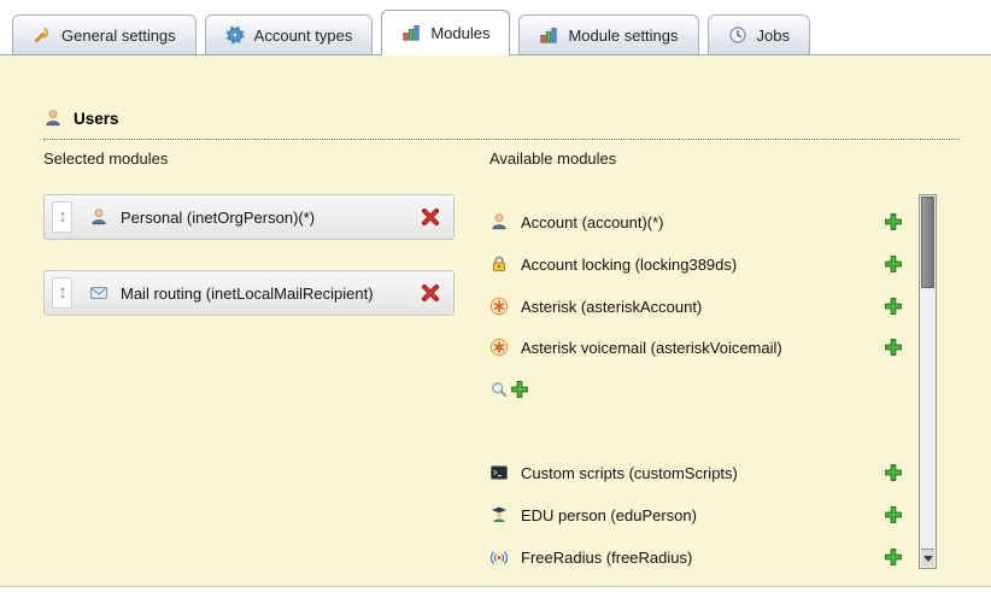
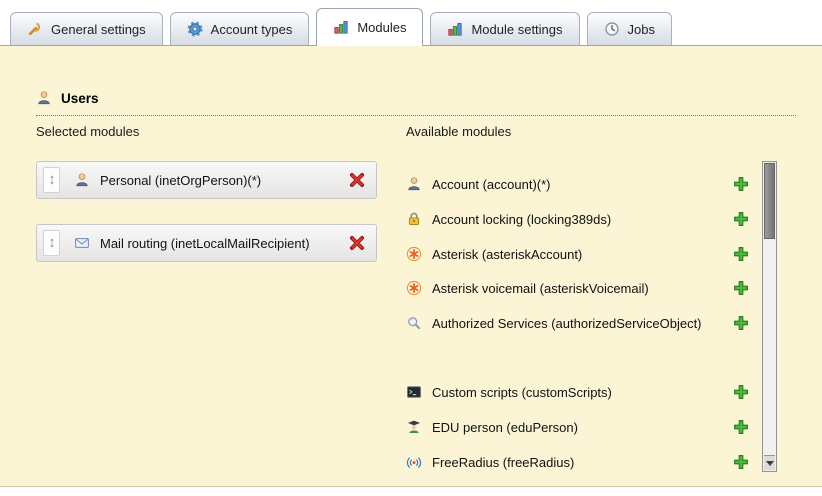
  General settings
  Account types
  Modules
  Module settings
  Jobs
  Users
  Selected modules
  Available modules
  Personal (inetOrgPerson)(*)
  Mail routing (inetLocalMailRecipient)
  Account (account)(*)
  Account locking (locking389ds)
  Asterisk (asteriskAccount)
  Asterisk voicemail (asteriskVoicemail)
+ Authorized Services (authorizedServiceObject)
  Custom scripts (customScripts)
  EDU person (eduPerson)
  FreeRadius (freeRadius)
